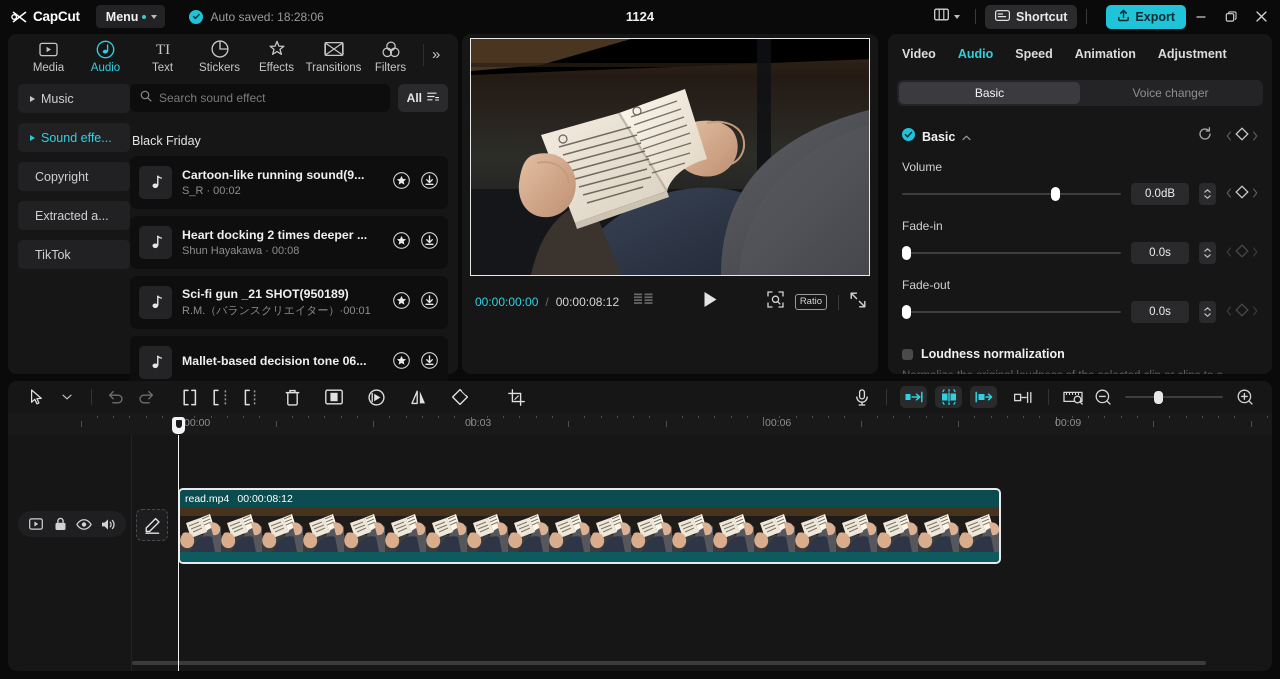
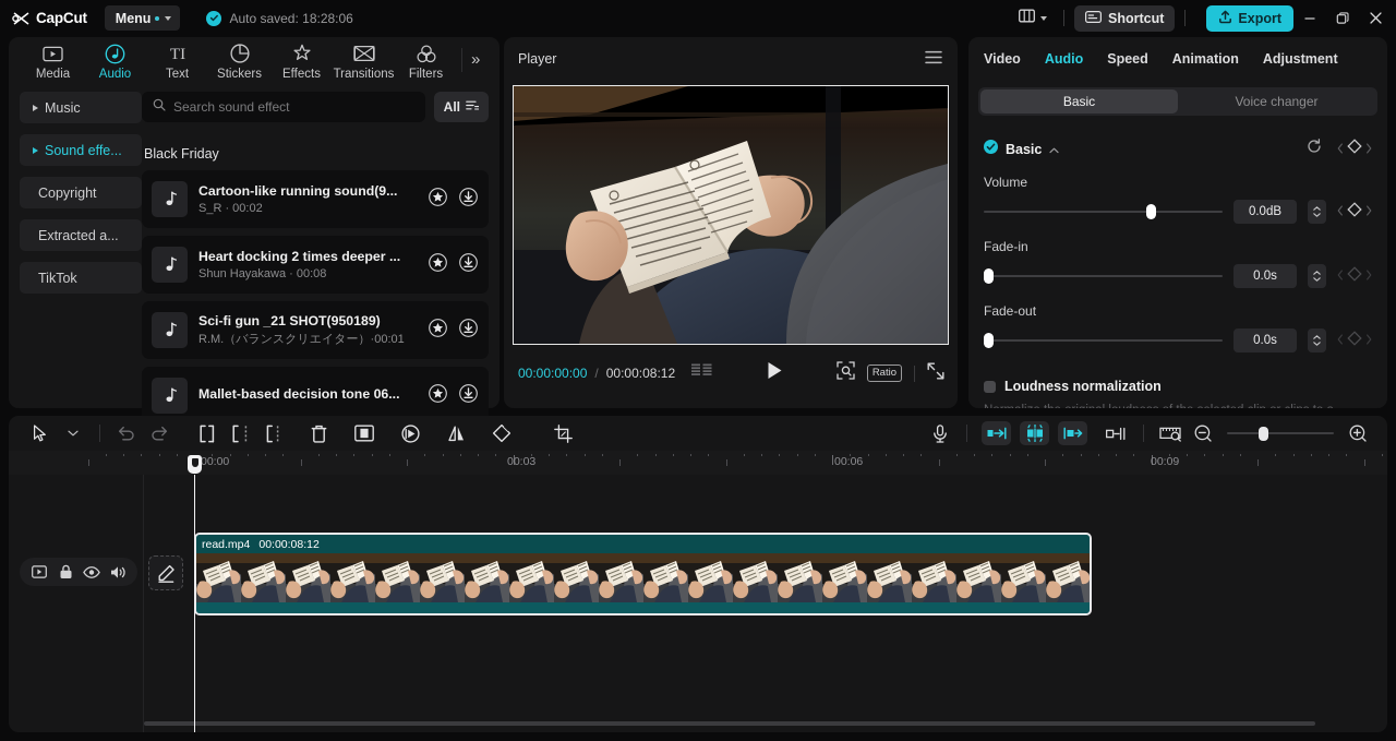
  CapCut
  Menu
  Auto saved: 18:28:06
- 1124
  Shortcut
  Export
  Media
  Audio
  TI
  Text
  Stickers
  Effects
  Transitions
  Filters
  »
  Music
  Sound effe...
  Copyright
  Extracted a...
  TikTok
  Search sound effect
  All
  Black Friday
  Cartoon-like running sound(9...
  S_R · 00:02
  Heart docking 2 times deeper ...
  Shun Hayakawa · 00:08
  Sci-fi gun _21 SHOT(950189)
  R.M.（バランスクリエイター）·00:01
  Mallet-based decision tone 06...
+ Player
  00:00:00:00
  /
  00:00:08:12
  Ratio
  Video
  Audio
  Speed
  Animation
  Adjustment
  Basic
  Voice changer
  Basic
  Volume
  0.0dB
  Fade-in
  0.0s
  Fade-out
  0.0s
  Loudness normalization
  00:00
  00:03
  00:06
  00:09
  read.mp4
  00:00:08:12
